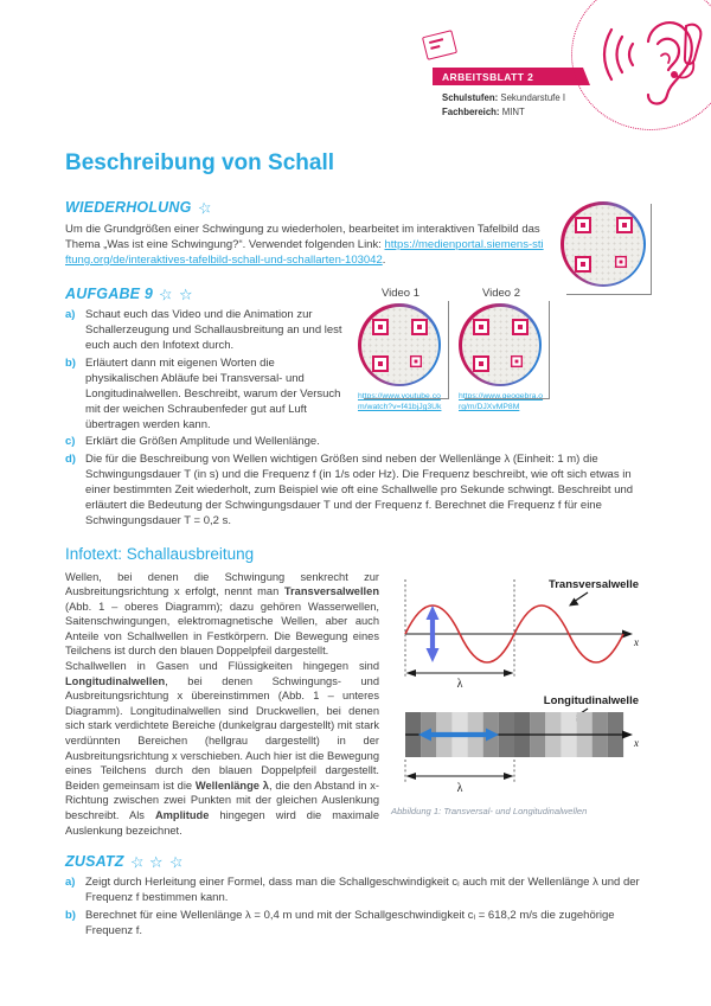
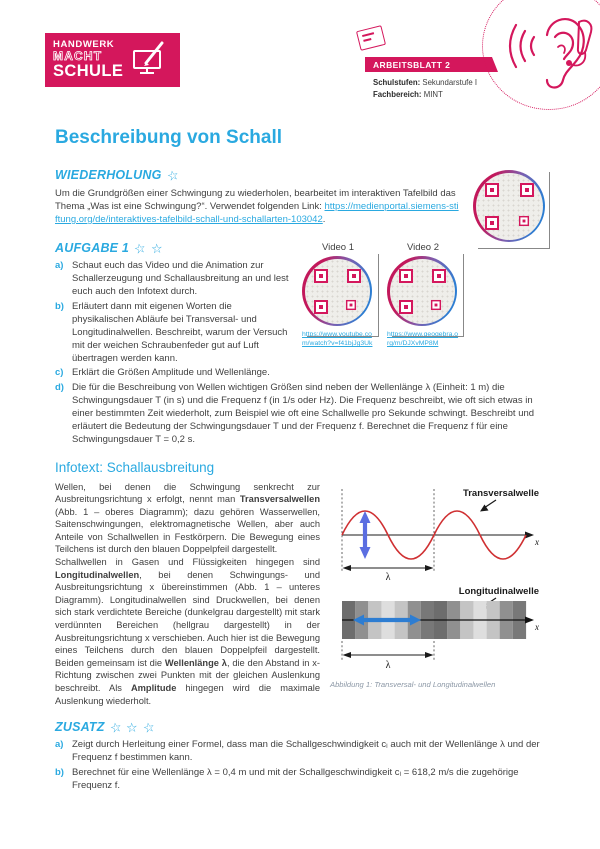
+ HANDWERK
+ MACHT
+ SCHULE
  ARBEITSBLATT 2
  Schulstufen: Sekundarstufe I
  Fachbereich: MINT
  Beschreibung von Schall
  WIEDERHOLUNG
  Um die Grundgrößen einer Schwingung zu wiederholen, bearbeitet im interaktiven Tafelbild das Thema „Was ist eine Schwingung?“. Verwendet folgenden Link: https://medienportal.siemens-stiftung.org/de/interaktives-tafelbild-schall-und-schallarten-103042.
  Video 1
  Video 2
- AUFGABE 9
+ AUFGABE 1
  a)
  Schaut euch das Video und die Animation zur Schallerzeugung und Schallausbreitung an und lest euch auch den Infotext durch.
  b)
  Erläutert dann mit eigenen Worten die physikalischen Abläufe bei Transversal- und Longitudinalwellen. Beschreibt, warum der Versuch mit der weichen Schraubenfeder gut auf Luft übertragen werden kann.
  c)
  Erklärt die Größen Amplitude und Wellenlänge.
  d)
  Die für die Beschreibung von Wellen wichtigen Größen sind neben der Wellenlänge λ (Einheit: 1 m) die Schwingungsdauer T (in s) und die Frequenz f (in 1/s oder Hz). Die Frequenz beschreibt, wie oft sich etwas in einer bestimmten Zeit wiederholt, zum Beispiel wie oft eine Schallwelle pro Sekunde schwingt. Beschreibt und erläutert die Bedeutung der Schwingungsdauer T und der Frequenz f. Berechnet die Frequenz f für eine Schwingungsdauer T = 0,2 s.
  Infotext: Schallausbreitung
  x
  λ
  Transversalwelle
  Longitudinalwelle
  x
  λ
  Abbildung 1: Transversal- und Longitudinalwellen
  Wellen, bei denen die Schwingung senkrecht zur Ausbreitungsrichtung x erfolgt, nennt man Transversalwellen (Abb. 1 – oberes Diagramm); dazu gehören Wasserwellen, Saitenschwingungen, elektromagnetische Wellen, aber auch Anteile von Schallwellen in Festkörpern. Die Bewegung eines Teilchens ist durch den blauen Doppelpfeil dargestellt.
- Schallwellen in Gasen und Flüssigkeiten hingegen sind Longitudinalwellen, bei denen Schwingungs- und Ausbreitungsrichtung x übereinstimmen (Abb. 1 – unteres Diagramm). Longitudinalwellen sind Druckwellen, bei denen sich stark verdichtete Bereiche (dunkelgrau dargestellt) mit stark verdünnten Bereichen (hellgrau dargestellt) in der Ausbreitungsrichtung x verschieben. Auch hier ist die Bewegung eines Teilchens durch den blauen Doppelpfeil dargestellt. Beiden gemeinsam ist die Wellenlänge λ, die den Abstand in x-Richtung zwischen zwei Punkten mit der gleichen Auslenkung beschreibt. Als Amplitude hingegen wird die maximale Auslenkung bezeichnet.
+ Schallwellen in Gasen und Flüssigkeiten hingegen sind Longitudinalwellen, bei denen Schwingungs- und Ausbreitungsrichtung x übereinstimmen (Abb. 1 – unteres Diagramm). Longitudinalwellen sind Druckwellen, bei denen sich stark verdichtete Bereiche (dunkelgrau dargestellt) mit stark verdünnten Bereichen (hellgrau dargestellt) in der Ausbreitungsrichtung x verschieben. Auch hier ist die Bewegung eines Teilchens durch den blauen Doppelpfeil dargestellt. Beiden gemeinsam ist die Wellenlänge λ, die den Abstand in x-Richtung zwischen zwei Punkten mit der gleichen Auslenkung beschreibt. Als Amplitude hingegen wird die maximale Auslenkung wiederholt.
  ZUSATZ
  a)
  Zeigt durch Herleitung einer Formel, dass man die Schallgeschwindigkeit cₗ auch mit der Wellenlänge λ und der Frequenz f bestimmen kann.
  b)
  Berechnet für eine Wellenlänge λ = 0,4 m und mit der Schallgeschwindigkeit cₗ = 618,2 m/s die zugehörige Frequenz f.
